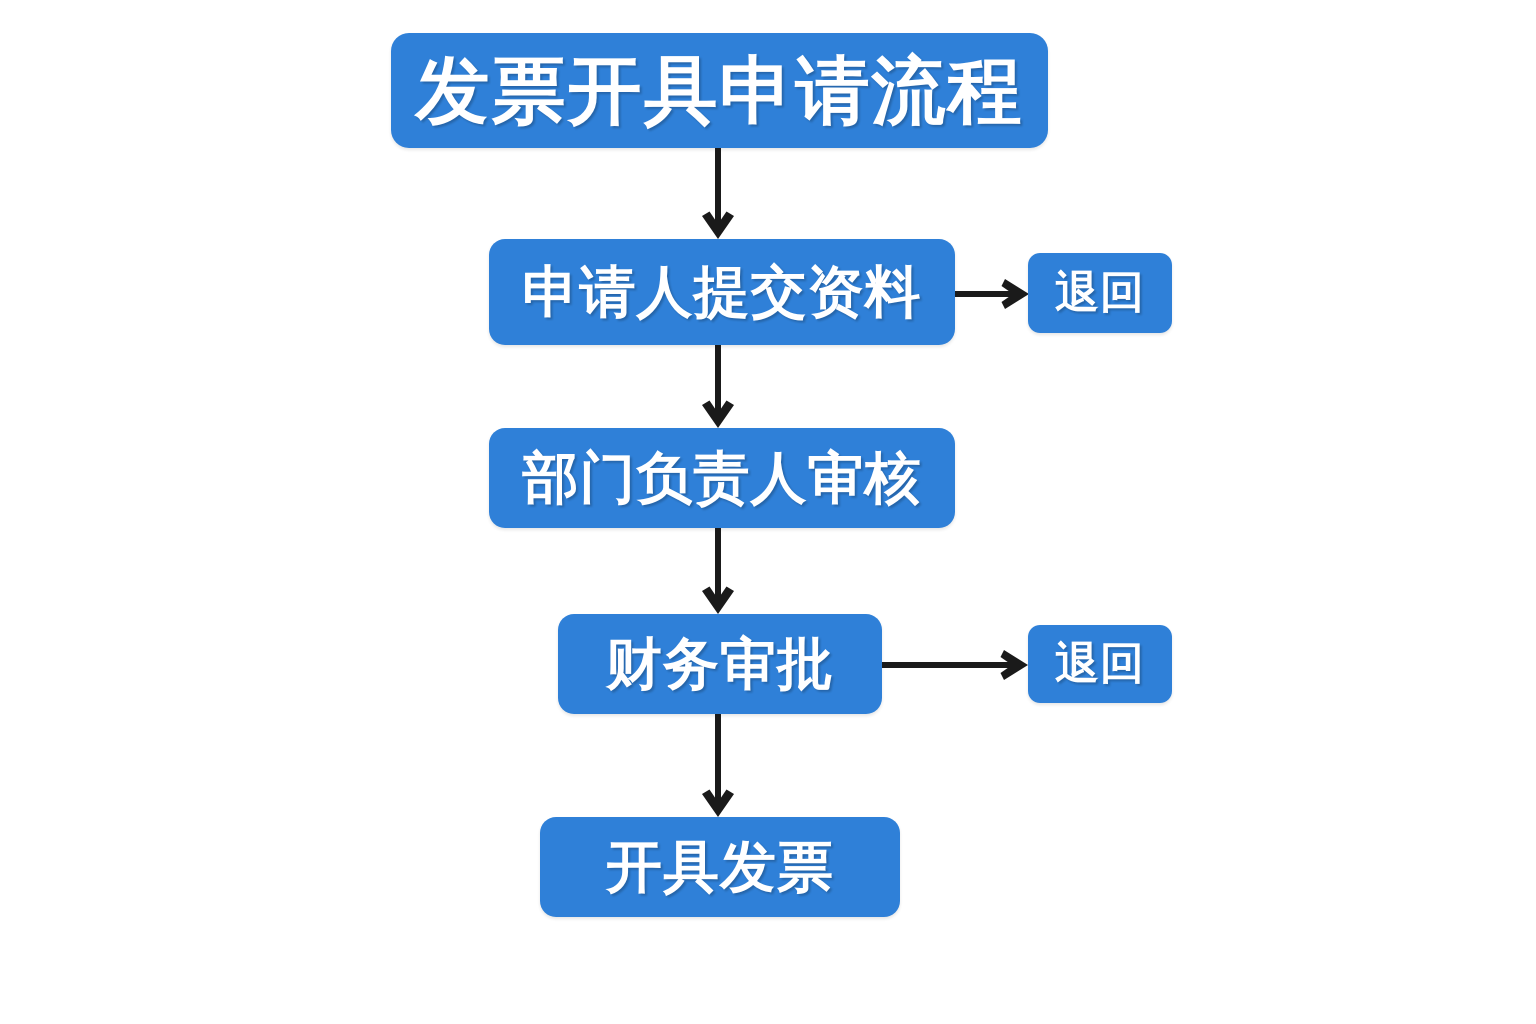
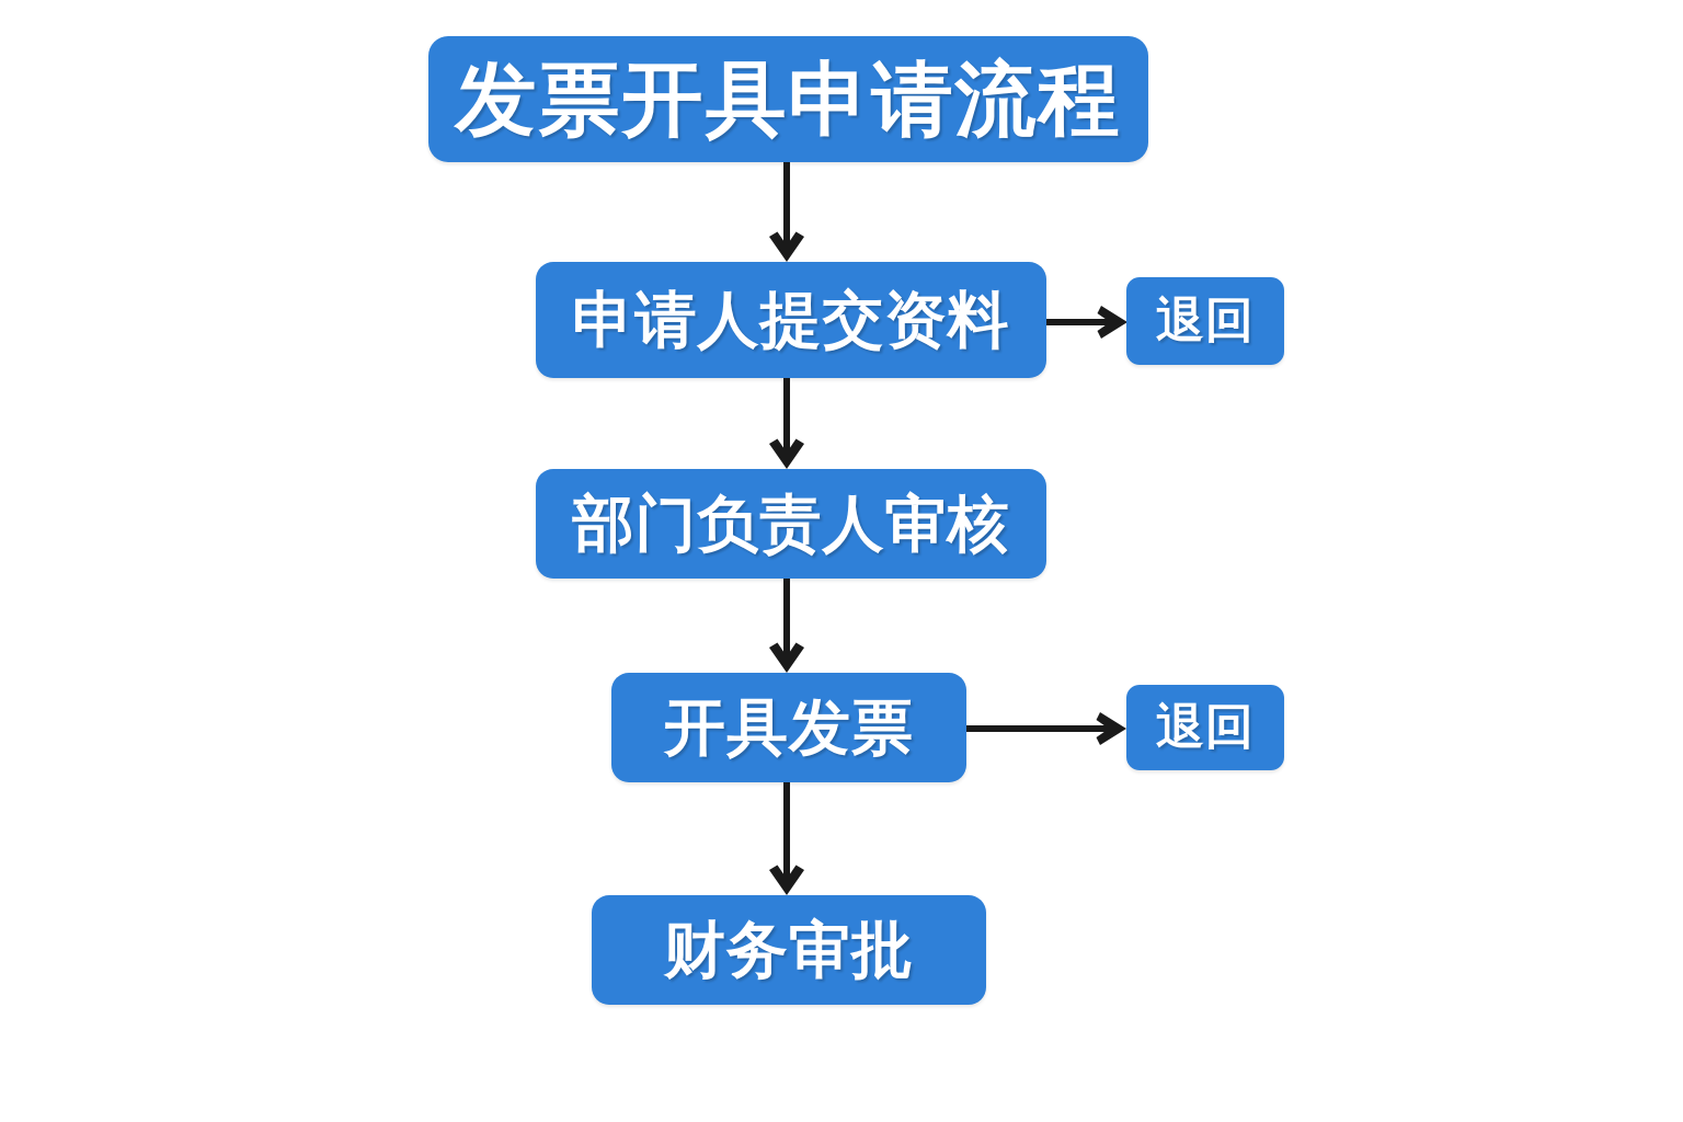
  发票开具申请流程
  申请人提交资料
  退回
  部门负责人审核
- 财务审批
+ 开具发票
  退回
- 开具发票
+ 财务审批
